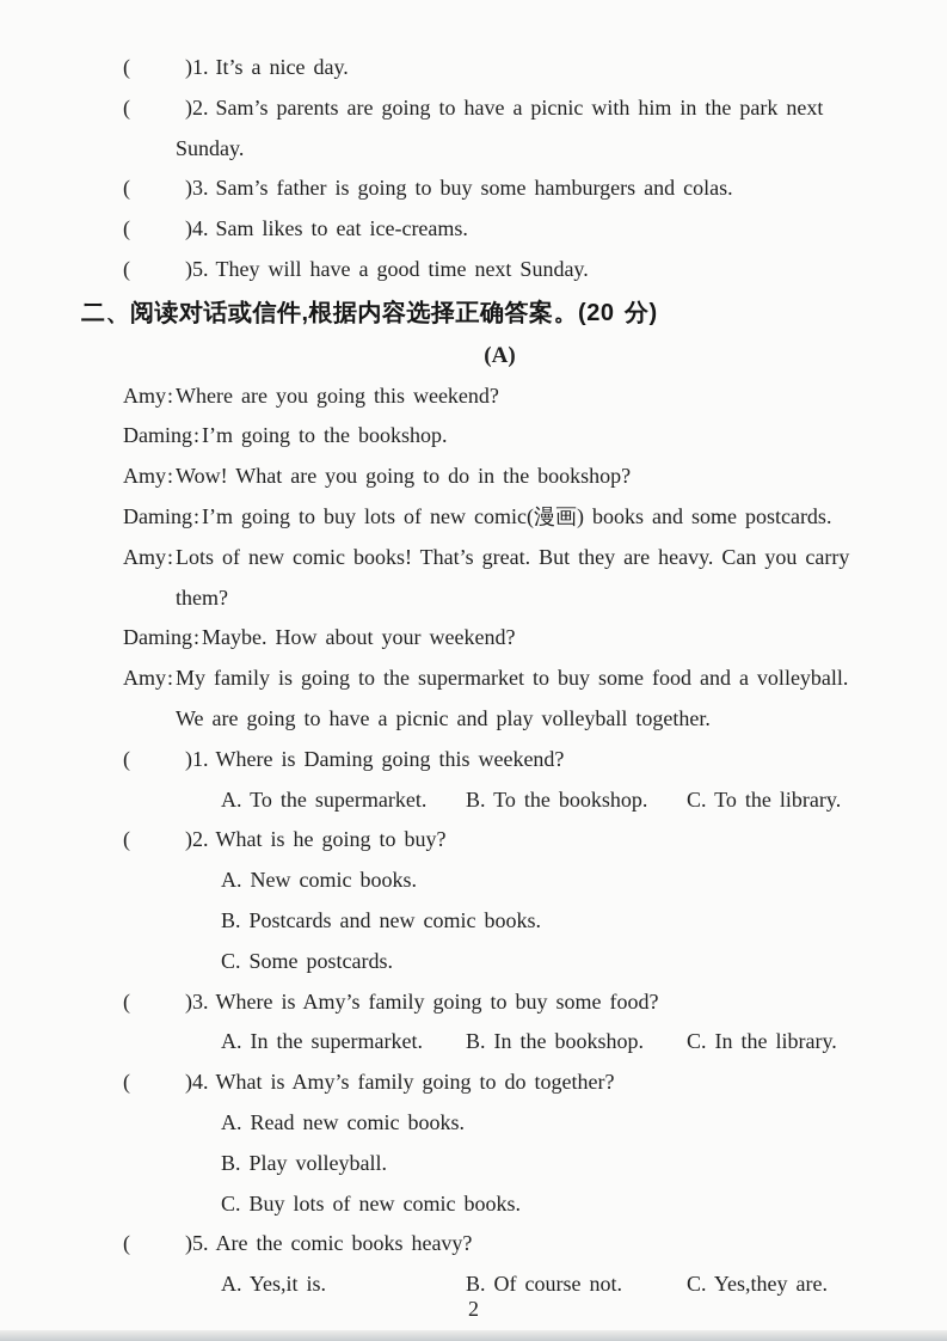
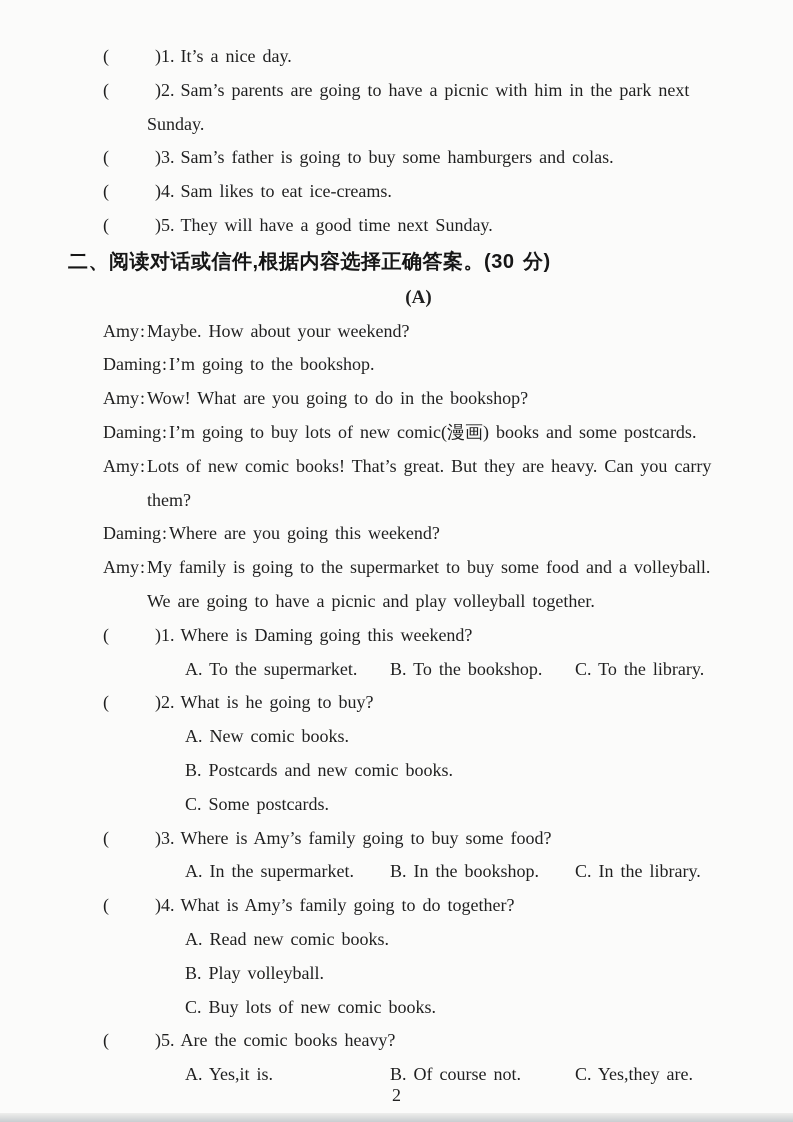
  ( )1. It’s a nice day.
  ( )2. Sam’s parents are going to have a picnic with him in the park next
  Sunday.
  ( )3. Sam’s father is going to buy some hamburgers and colas.
  ( )4. Sam likes to eat ice-creams.
  ( )5. They will have a good time next Sunday.
- 二、阅读对话或信件,根据内容选择正确答案。(20 分)
+ 二、阅读对话或信件,根据内容选择正确答案。(30 分)
  (A)
- Amy:Where are you going this weekend?
+ Amy:Maybe. How about your weekend?
  Daming:I’m going to the bookshop.
  Amy:Wow! What are you going to do in the bookshop?
  Daming:I’m going to buy lots of new comic(漫画) books and some postcards.
  Amy:Lots of new comic books! That’s great. But they are heavy. Can you carry
  them?
- Daming:Maybe. How about your weekend?
+ Daming:Where are you going this weekend?
  Amy:My family is going to the supermarket to buy some food and a volleyball.
  We are going to have a picnic and play volleyball together.
  ( )1. Where is Daming going this weekend?
  A. To the supermarket. B. To the bookshop. C. To the library.
  ( )2. What is he going to buy?
  A. New comic books.
  B. Postcards and new comic books.
  C. Some postcards.
  ( )3. Where is Amy’s family going to buy some food?
  A. In the supermarket. B. In the bookshop. C. In the library.
  ( )4. What is Amy’s family going to do together?
  A. Read new comic books.
  B. Play volleyball.
  C. Buy lots of new comic books.
  ( )5. Are the comic books heavy?
  A. Yes,it is. B. Of course not. C. Yes,they are.
  2
